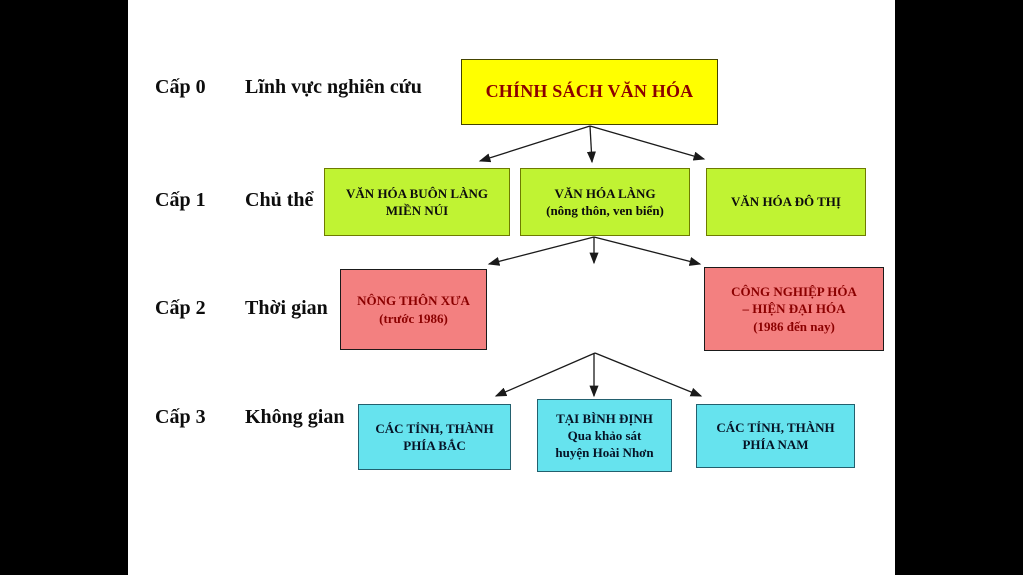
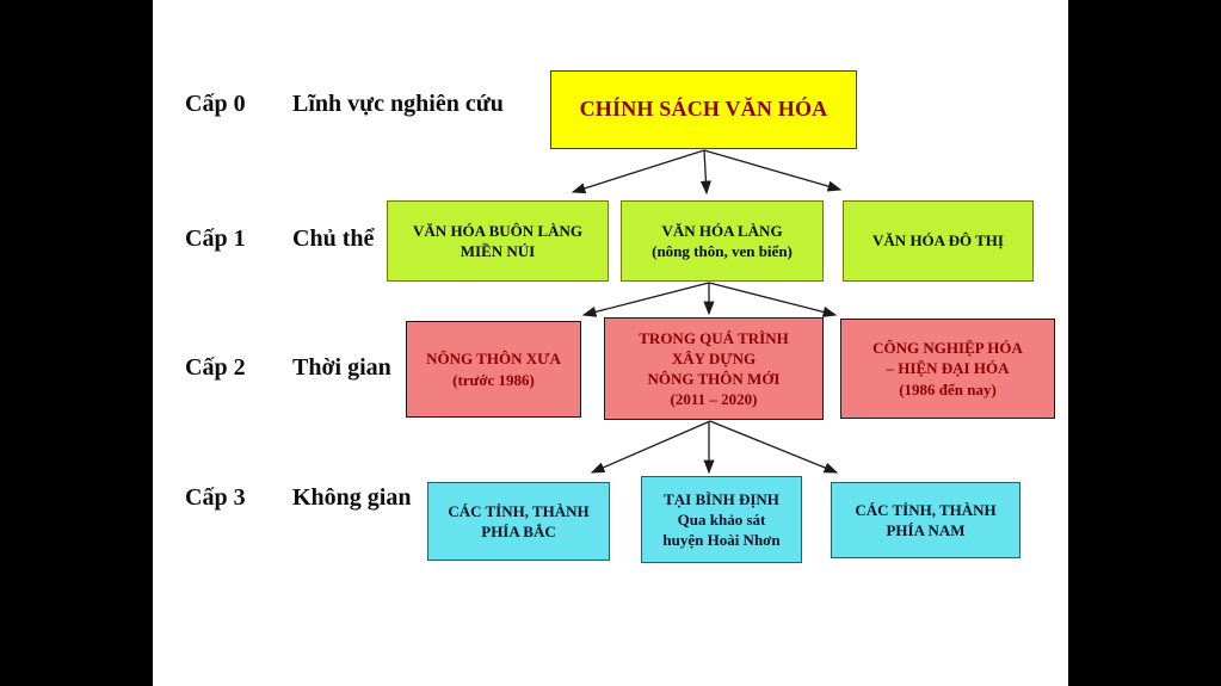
  Cấp 0
  Lĩnh vực nghiên cứu
  Cấp 1
  Chủ thể
  Cấp 2
  Thời gian
  Cấp 3
  Không gian
  CHÍNH SÁCH VĂN HÓA
  VĂN HÓA BUÔN LÀNG
  MIỀN NÚI
  VĂN HÓA LÀNG
  (nông thôn, ven biển)
  VĂN HÓA ĐÔ THỊ
  NÔNG THÔN XƯA
  (trước 1986)
+ TRONG QUÁ TRÌNH
+ XÂY DỰNG
+ NÔNG THÔN MỚI
+ (2011 – 2020)
  CÔNG NGHIỆP HÓA
  – HIỆN ĐẠI HÓA
  (1986 đến nay)
  CÁC TỈNH, THÀNH
  PHÍA BẮC
  TẠI BÌNH ĐỊNH
  Qua khảo sát
  huyện Hoài Nhơn
  CÁC TỈNH, THÀNH
  PHÍA NAM
